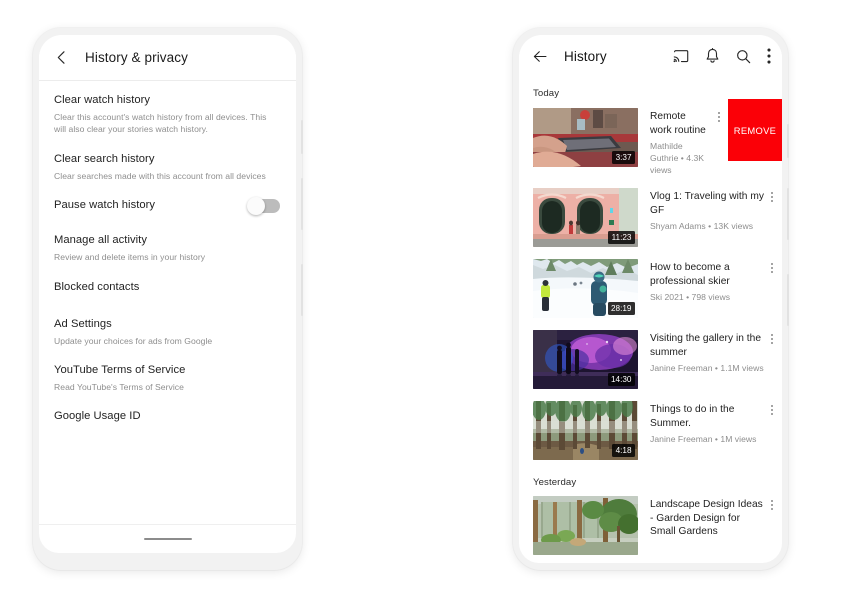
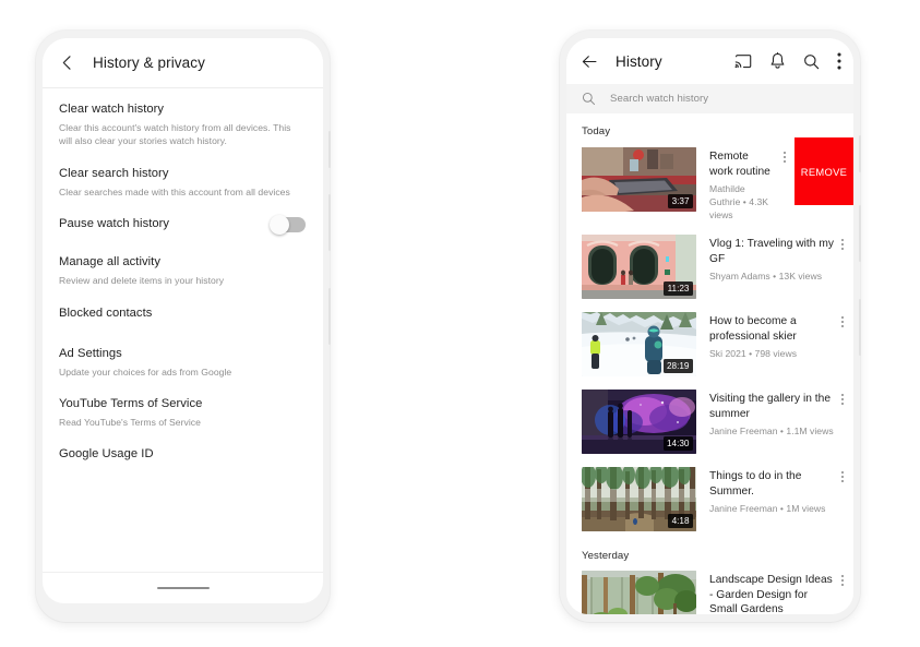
  History & privacy
  Clear watch history
  Clear this account's watch history from all devices. This will also clear your stories watch history.
  Clear search history
  Clear searches made with this account from all devices
  Pause watch history
  Manage all activity
  Review and delete items in your history
  Blocked contacts
  Ad Settings
  Update your choices for ads from Google
  YouTube Terms of Service
  Read YouTube's Terms of Service
  Google Usage ID
  History
+ Search watch history
  Today
  3:37
  Remote work routine
  Mathilde Guthrie • 4.3K views
  REMOVE
  11:23
  Vlog 1: Traveling with my GF
  Shyam Adams • 13K views
  28:19
  How to become a professional skier
  Ski 2021 • 798 views
  14:30
  Visiting the gallery in the summer
  Janine Freeman • 1.1M views
  4:18
  Things to do in the Summer.
  Janine Freeman • 1M views
  Yesterday
  Landscape Design Ideas - Garden Design for Small Gardens
